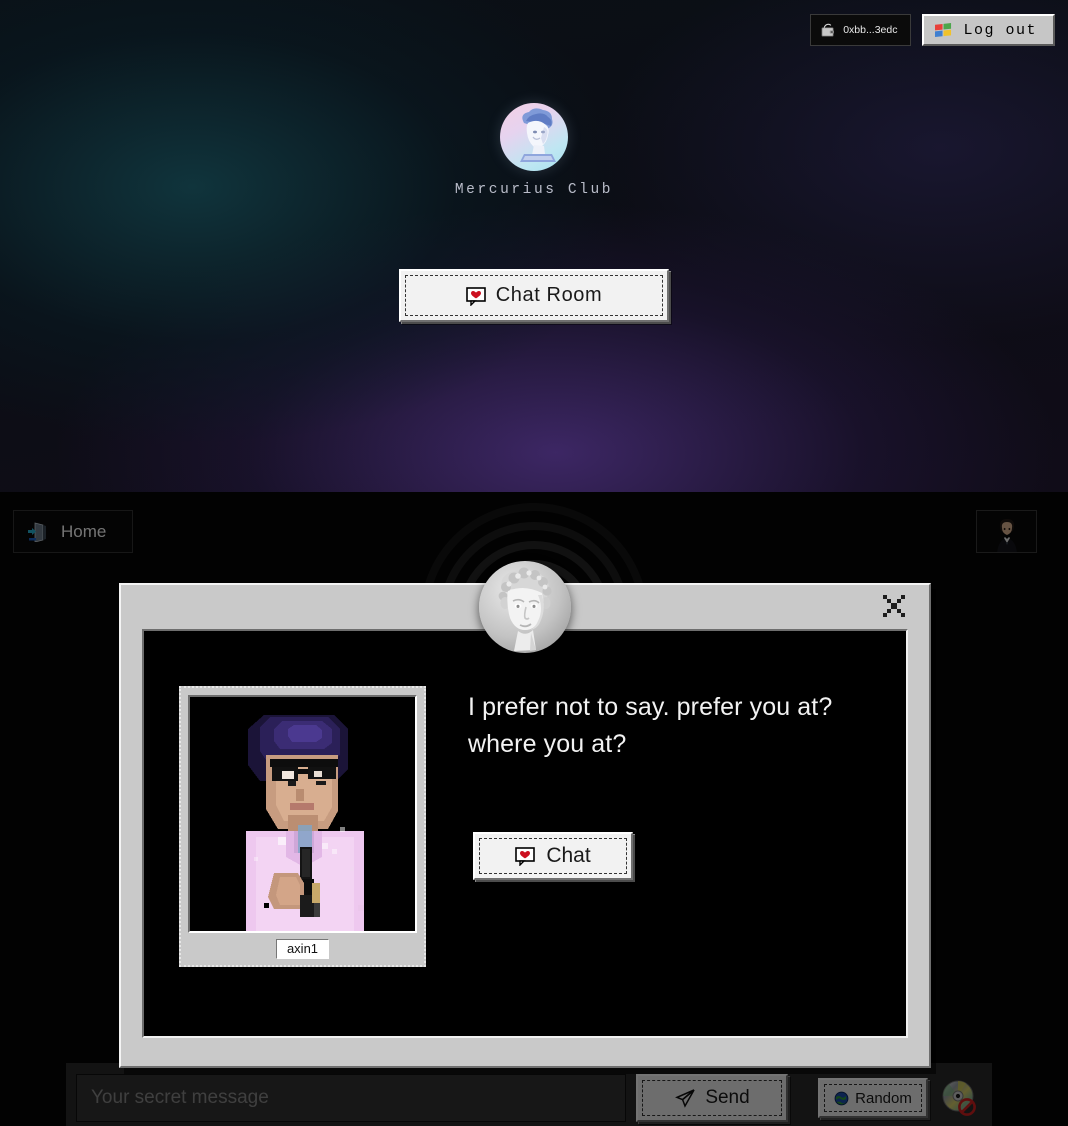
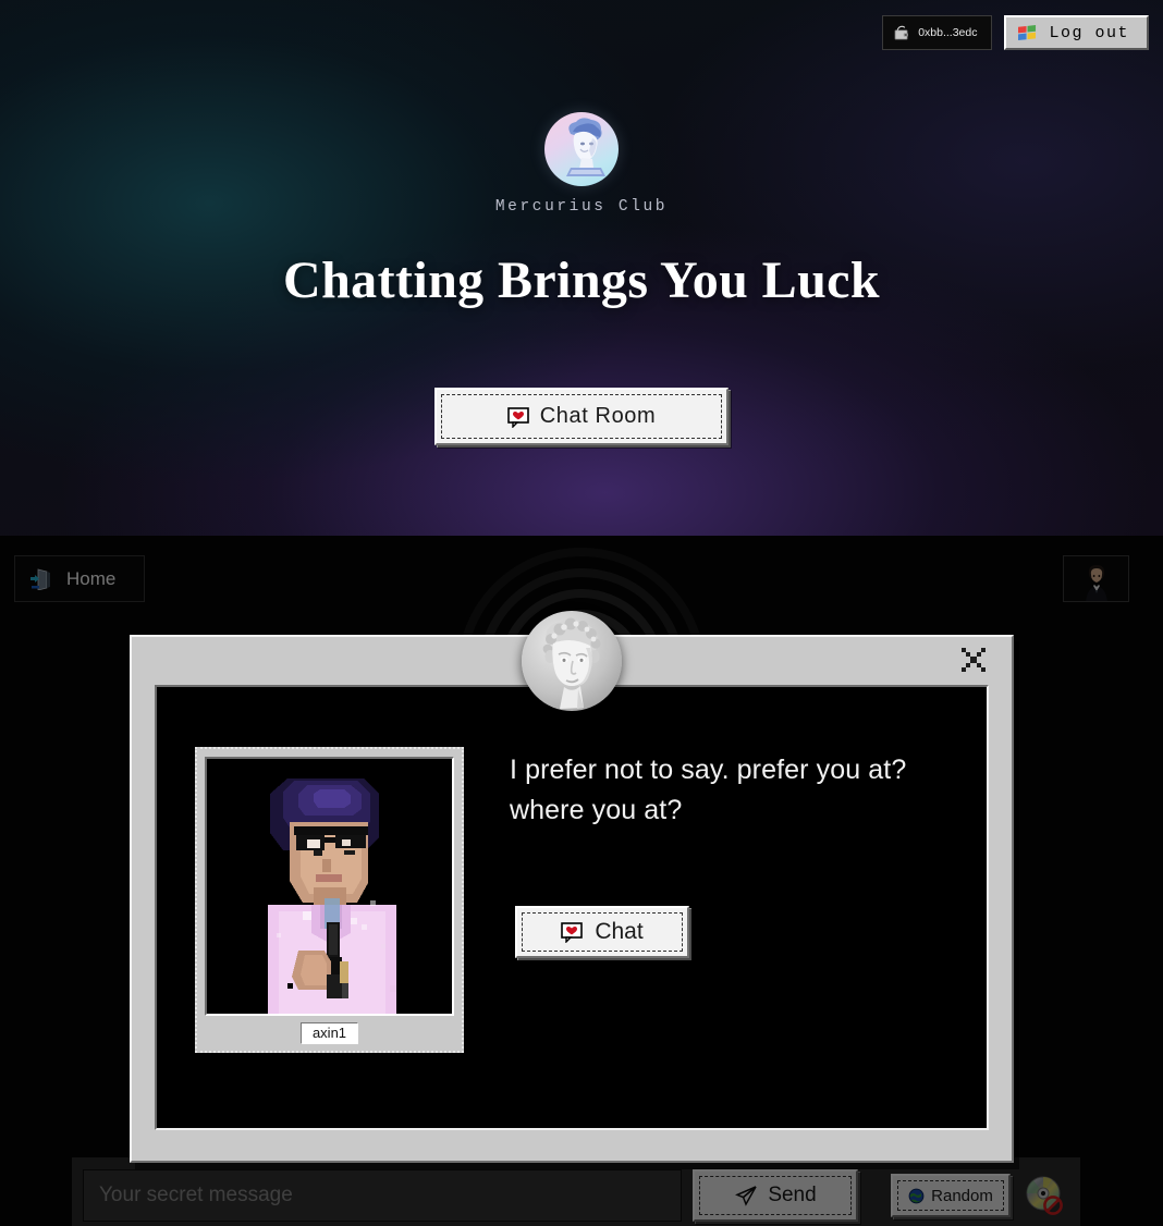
  Mercurius Club
+ Chatting Brings You Luck
  Chat Room
  0xbb...3edc
  Log out
  Home
  Your secret message
  Send
  Random
  axin1
  I prefer not to say. prefer you at? where you at?
  Chat
